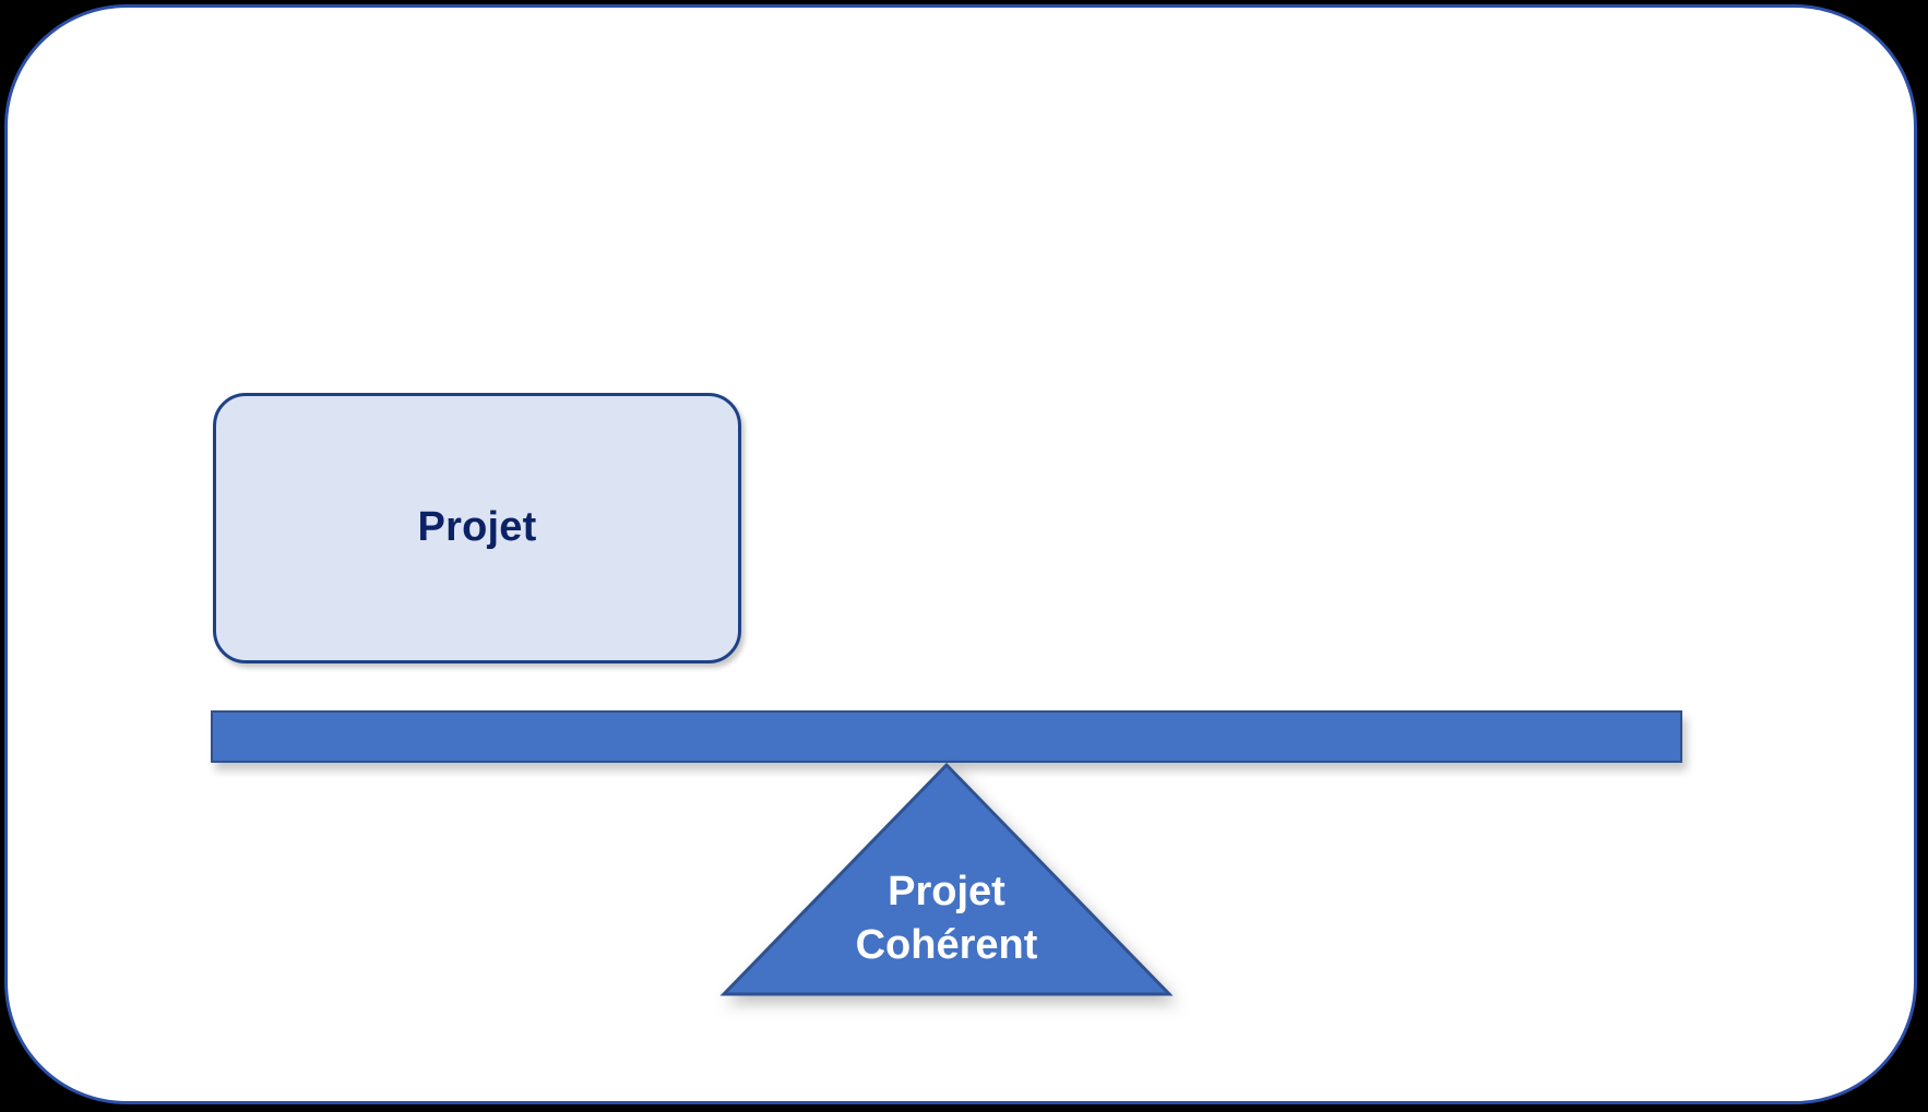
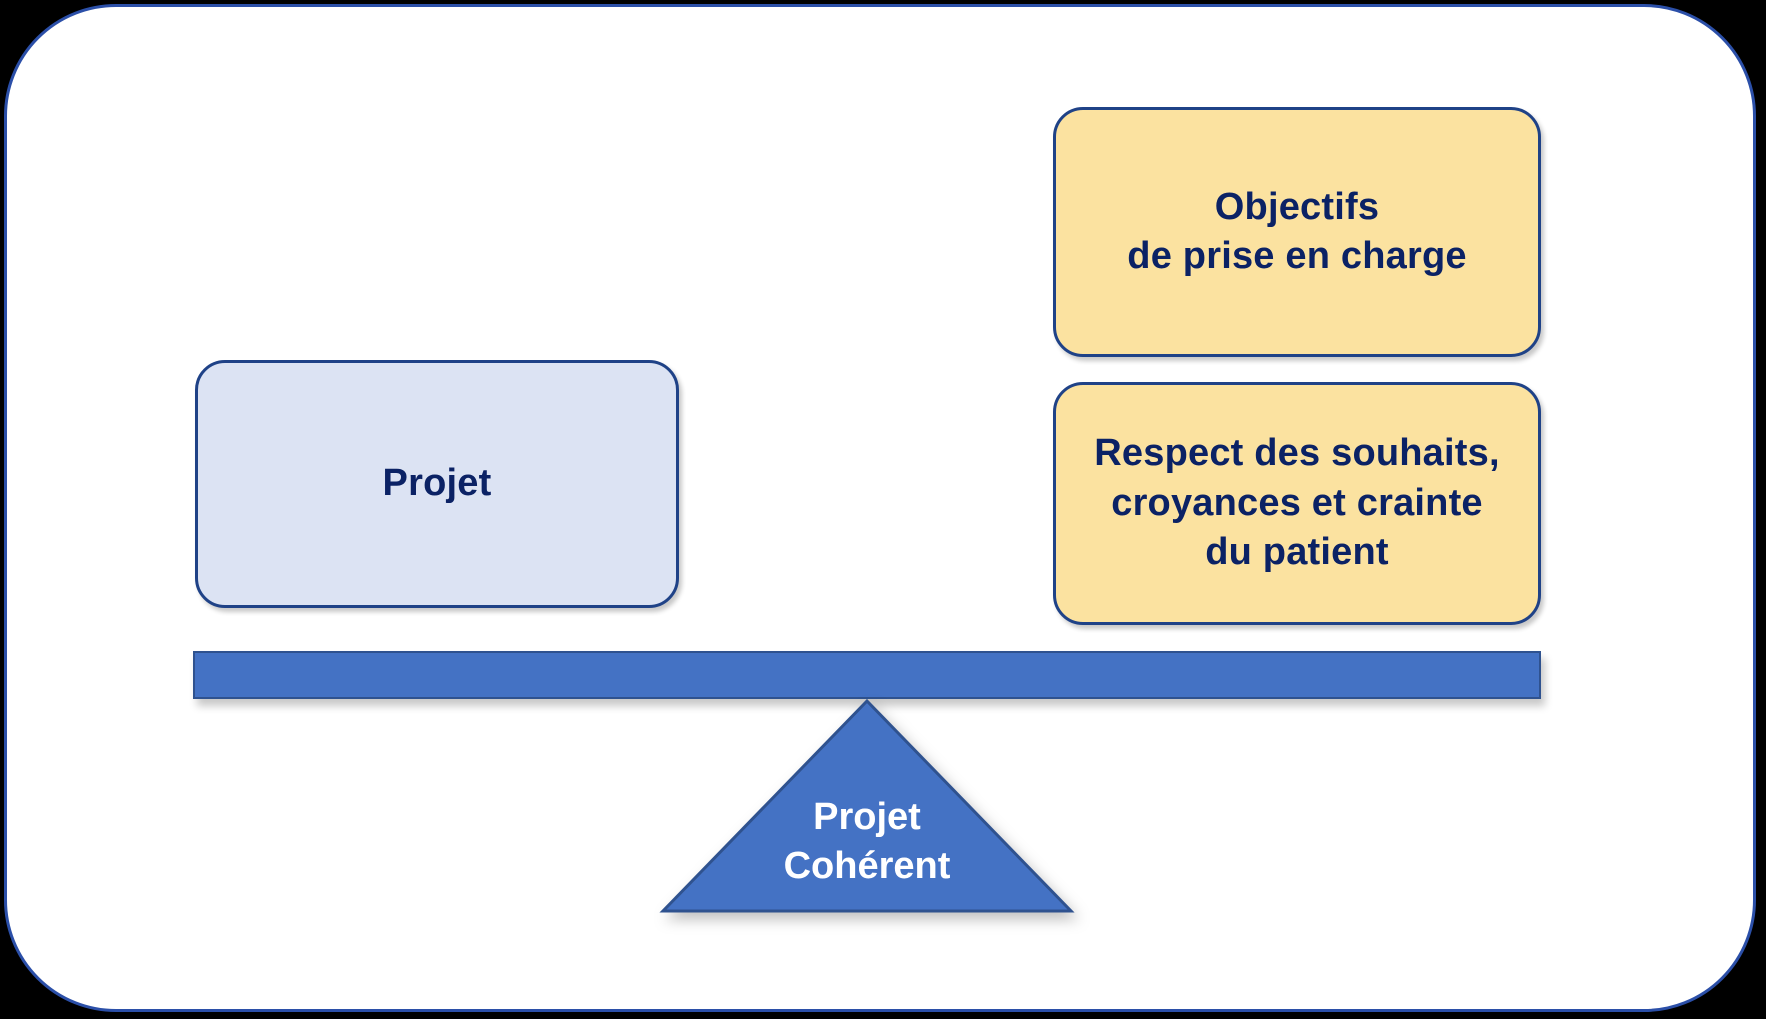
  Projet
+ Objectifs
+ de prise en charge
+ Respect des souhaits,
+ croyances et crainte
+ du patient
  Projet
  Cohérent
